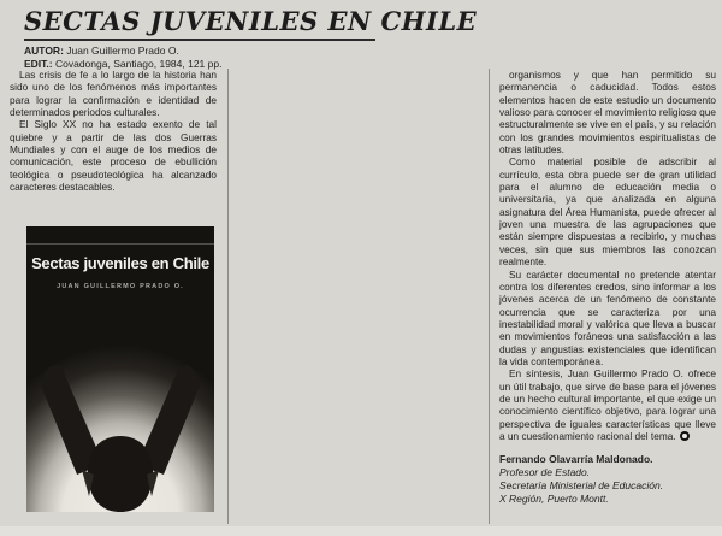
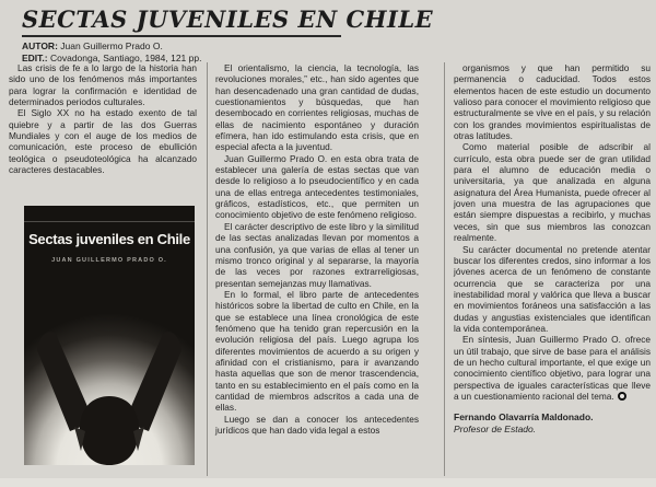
  SECTAS JUVENILES EN CHILE
  AUTOR: Juan Guillermo Prado O.
  EDIT.: Covadonga, Santiago, 1984, 121 pp.
  Las crisis de fe a lo largo de la historia han sido uno de los fenómenos más importantes para lograr la confirmación e identidad de determinados periodos culturales.
  El Siglo XX no ha estado exento de tal quiebre y a partir de las dos Guerras Mundiales y con el auge de los medios de comunicación, este proceso de ebullición teológica o pseudoteológica ha alcanzado caracteres destacables.
  Sectas juveniles en Chile
+ El orientalismo, la ciencia, la tecnología, las revoluciones morales,” etc., han sido agentes que han desencadenado una gran cantidad de dudas, cuestionamientos y búsquedas, que han desembocado en corrientes religiosas, muchas de ellas de nacimiento espontáneo y duración efímera, han ido estimulando esta crisis, que en especial afecta a la juventud.
+ Juan Guillermo Prado O. en esta obra trata de establecer una galería de estas sectas que van desde lo religioso a lo pseudocientífico y en cada una de ellas entrega antecedentes testimoniales, gráficos, estadísticos, etc., que permiten un conocimiento objetivo de este fenómeno religioso.
+ El carácter descriptivo de este libro y la similitud de las sectas analizadas llevan por momentos a una confusión, ya que varias de ellas al tener un mismo tronco original y al separarse, la mayoría de las veces por razones extrarreligiosas, presentan semejanzas muy llamativas.
+ En lo formal, el libro parte de antecedentes históricos sobre la libertad de culto en Chile, en la que se establece una línea cronológica de este fenómeno que ha tenido gran repercusión en la evolución religiosa del país. Luego agrupa los diferentes movimientos de acuerdo a su origen y afinidad con el cristianismo, para ir avanzando hasta aquellas que son de menor trascendencia, tanto en su establecimiento en el país como en la cantidad de miembros adscritos a cada una de ellas.
+ Luego se dan a conocer los antecedentes jurídicos que han dado vida legal a estos
  organismos y que han permitido su permanencia o caducidad. Todos estos elementos hacen de este estudio un documento valioso para conocer el movimiento religioso que estructuralmente se vive en el país, y su relación con los grandes movimientos espiritualistas de otras latitudes.
  Como material posible de adscribir al currículo, esta obra puede ser de gran utilidad para el alumno de educación media o universitaria, ya que analizada en alguna asignatura del Área Humanista, puede ofrecer al joven una muestra de las agrupaciones que están siempre dispuestas a recibirlo, y muchas veces, sin que sus miembros las conozcan realmente.
- Su carácter documental no pretende atentar contra los diferentes credos, sino informar a los jóvenes acerca de un fenómeno de constante ocurrencia que se caracteriza por una inestabilidad moral y valórica que lleva a buscar en movimientos foráneos una satisfacción a las dudas y angustias existenciales que identifican la vida contemporánea.
+ Su carácter documental no pretende atentar buscar los diferentes credos, sino informar a los jóvenes acerca de un fenómeno de constante ocurrencia que se caracteriza por una inestabilidad moral y valórica que lleva a buscar en movimientos foráneos una satisfacción a las dudas y angustias existenciales que identifican la vida contemporánea.
- En síntesis, Juan Guillermo Prado O. ofrece un útil trabajo, que sirve de base para el jóvenes de un hecho cultural importante, el que exige un conocimiento científico objetivo, para lograr una perspectiva de iguales características que lleve a un cuestionamiento racional del tema.
+ En síntesis, Juan Guillermo Prado O. ofrece un útil trabajo, que sirve de base para el análisis de un hecho cultural importante, el que exige un conocimiento científico objetivo, para lograr una perspectiva de iguales características que lleve a un cuestionamiento racional del tema.
  Fernando Olavarría Maldonado.
  Profesor de Estado.
- Secretaría Ministerial de Educación.
- X Región, Puerto Montt.
